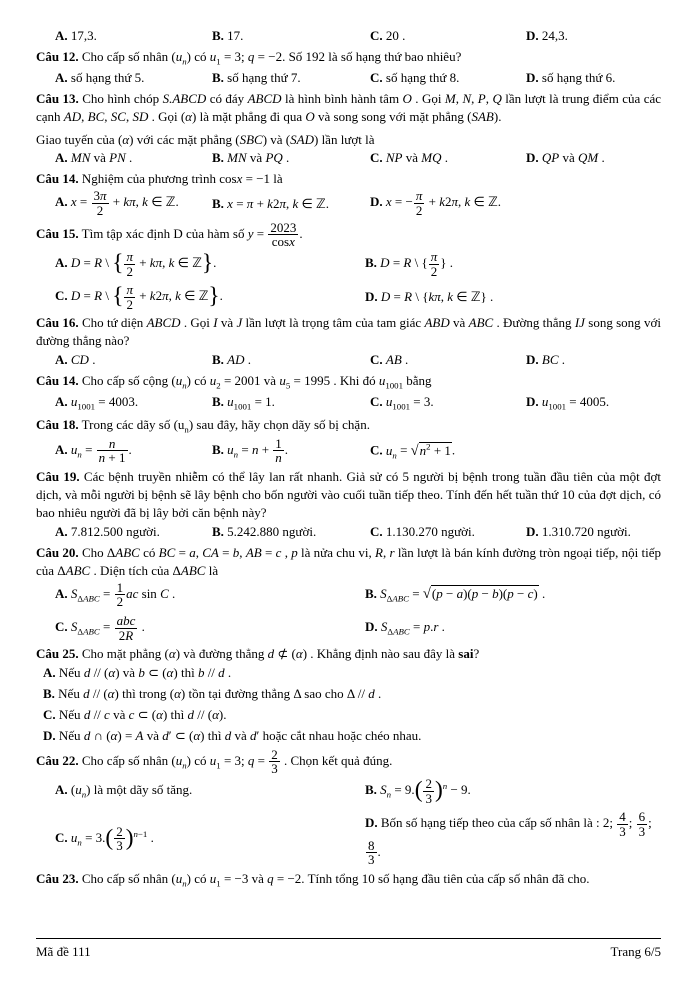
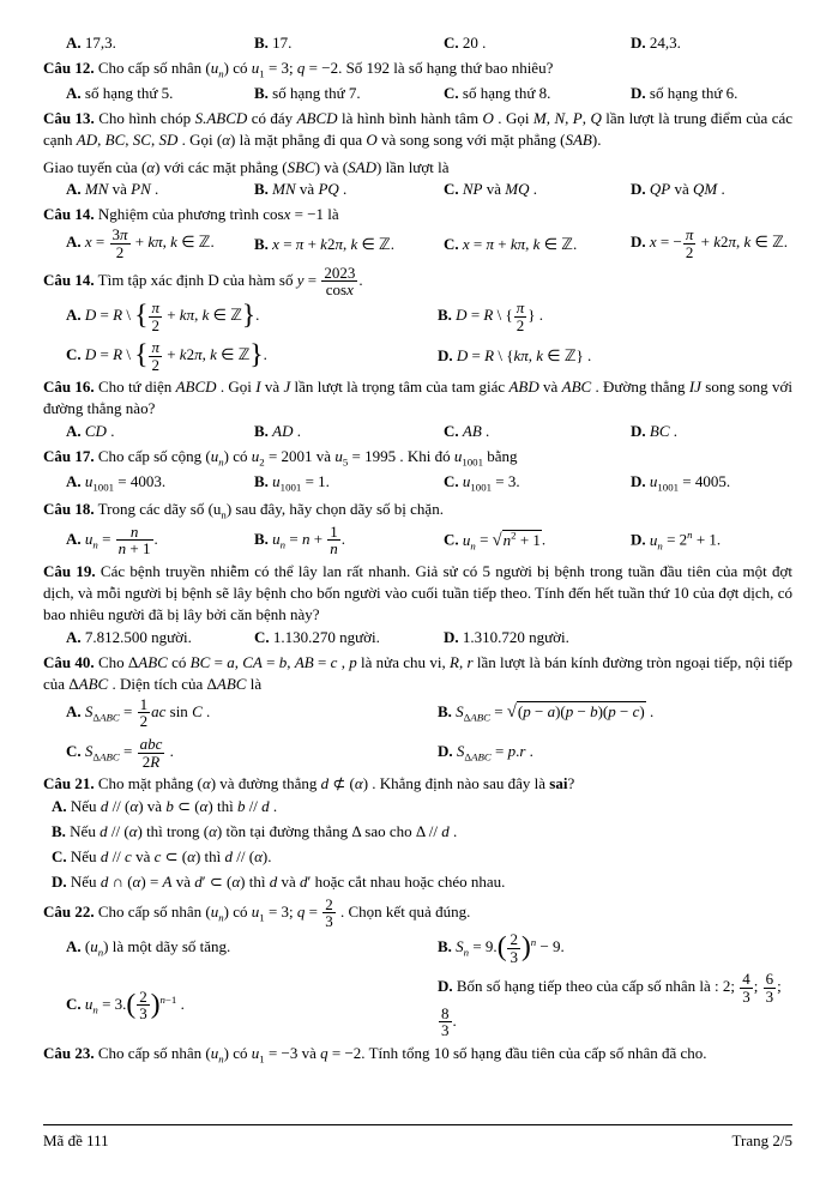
  A. 17,3.
  B. 17.
  C. 20 .
  D. 24,3.
  Câu 12. Cho cấp số nhân (un) có u1 = 3; q = −2. Số 192 là số hạng thứ bao nhiêu?
  A. số hạng thứ 5.
  B. số hạng thứ 7.
  C. số hạng thứ 8.
  D. số hạng thứ 6.
  Câu 13. Cho hình chóp S.ABCD có đáy ABCD là hình bình hành tâm O . Gọi M, N, P, Q lần lượt là trung điểm của các cạnh AD, BC, SC, SD . Gọi (α) là mặt phẳng đi qua O và song song với mặt phẳng (SAB).
  Giao tuyến của (α) với các mặt phẳng (SBC) và (SAD) lần lượt là
  A. MN và PN .
  B. MN và PQ .
  C. NP và MQ .
  D. QP và QM .
  Câu 14. Nghiệm của phương trình cosx = −1 là
  A. x =
  3π
  2
  + kπ, k ∈ ℤ.
  B. x = π + k2π, k ∈ ℤ.
+ C. x = π + kπ, k ∈ ℤ.
  D. x = −
  π
  2
  + k2π, k ∈ ℤ.
- Câu 15. Tìm tập xác định D của hàm số y =
+ Câu 14. Tìm tập xác định D của hàm số y =
  2023
  cosx
  .
  A. D = R \ {
  π
  2
  + kπ, k ∈ ℤ}.
  B. D = R \ {
  π
  2
  } .
  C. D = R \ {
  π
  2
  + k2π, k ∈ ℤ}.
  D. D = R \ {kπ, k ∈ ℤ} .
  Câu 16. Cho tứ diện ABCD . Gọi I và J lần lượt là trọng tâm của tam giác ABD và ABC . Đường thẳng IJ song song với đường thẳng nào?
  A. CD .
  B. AD .
  C. AB .
  D. BC .
- Câu 14. Cho cấp số cộng (un) có u2 = 2001 và u5 = 1995 . Khi đó u1001 bằng
+ Câu 17. Cho cấp số cộng (un) có u2 = 2001 và u5 = 1995 . Khi đó u1001 bằng
  A. u1001 = 4003.
  B. u1001 = 1.
  C. u1001 = 3.
  D. u1001 = 4005.
  Câu 18. Trong các dãy số (un) sau đây, hãy chọn dãy số bị chặn.
  A. un =
  n
  n + 1
  .
  B. un = n +
  1
  n
  .
  C. un = √n2 + 1.
+ D. un = 2n + 1.
  Câu 19. Các bệnh truyền nhiễm có thể lây lan rất nhanh. Giả sử có 5 người bị bệnh trong tuần đầu tiên của một đợt dịch, và mỗi người bị bệnh sẽ lây bệnh cho bốn người vào cuối tuần tiếp theo. Tính đến hết tuần thứ 10 của đợt dịch, có bao nhiêu người đã bị lây bởi căn bệnh này?
  A. 7.812.500 người.
- B. 5.242.880 người.
  C. 1.130.270 người.
  D. 1.310.720 người.
- Câu 20. Cho ΔABC có BC = a, CA = b, AB = c , p là nửa chu vi, R, r lần lượt là bán kính đường tròn ngoại tiếp, nội tiếp của ΔABC . Diện tích của ΔABC là
+ Câu 40. Cho ΔABC có BC = a, CA = b, AB = c , p là nửa chu vi, R, r lần lượt là bán kính đường tròn ngoại tiếp, nội tiếp của ΔABC . Diện tích của ΔABC là
  A. SΔABC =
  1
  2
  ac sin C .
  B. SΔABC = √(p − a)(p − b)(p − c) .
  C. SΔABC =
  abc
  2R
  .
  D. SΔABC = p.r .
- Câu 25. Cho mặt phẳng (α) và đường thẳng d ⊄ (α) . Khẳng định nào sau đây là sai?
+ Câu 21. Cho mặt phẳng (α) và đường thẳng d ⊄ (α) . Khẳng định nào sau đây là sai?
  A. Nếu d // (α) và b ⊂ (α) thì b // d .
  B. Nếu d // (α) thì trong (α) tồn tại đường thẳng Δ sao cho Δ // d .
  C. Nếu d // c và c ⊂ (α) thì d // (α).
  D. Nếu d ∩ (α) = A và d′ ⊂ (α) thì d và d′ hoặc cắt nhau hoặc chéo nhau.
  Câu 22. Cho cấp số nhân (un) có u1 = 3; q =
  2
  3
  . Chọn kết quả đúng.
  A. (un) là một dãy số tăng.
  B. Sn = 9.(
  2
  3
  )n − 9.
  C. un = 3.(
  2
  3
  )n−1 .
  D. Bốn số hạng tiếp theo của cấp số nhân là : 2;
  4
  3
  ;
  6
  3
  ;
  8
  3
  .
  Câu 23. Cho cấp số nhân (un) có u1 = −3 và q = −2. Tính tổng 10 số hạng đầu tiên của cấp số nhân đã cho.
  Mã đề 111
- Trang 6/5
+ Trang 2/5
